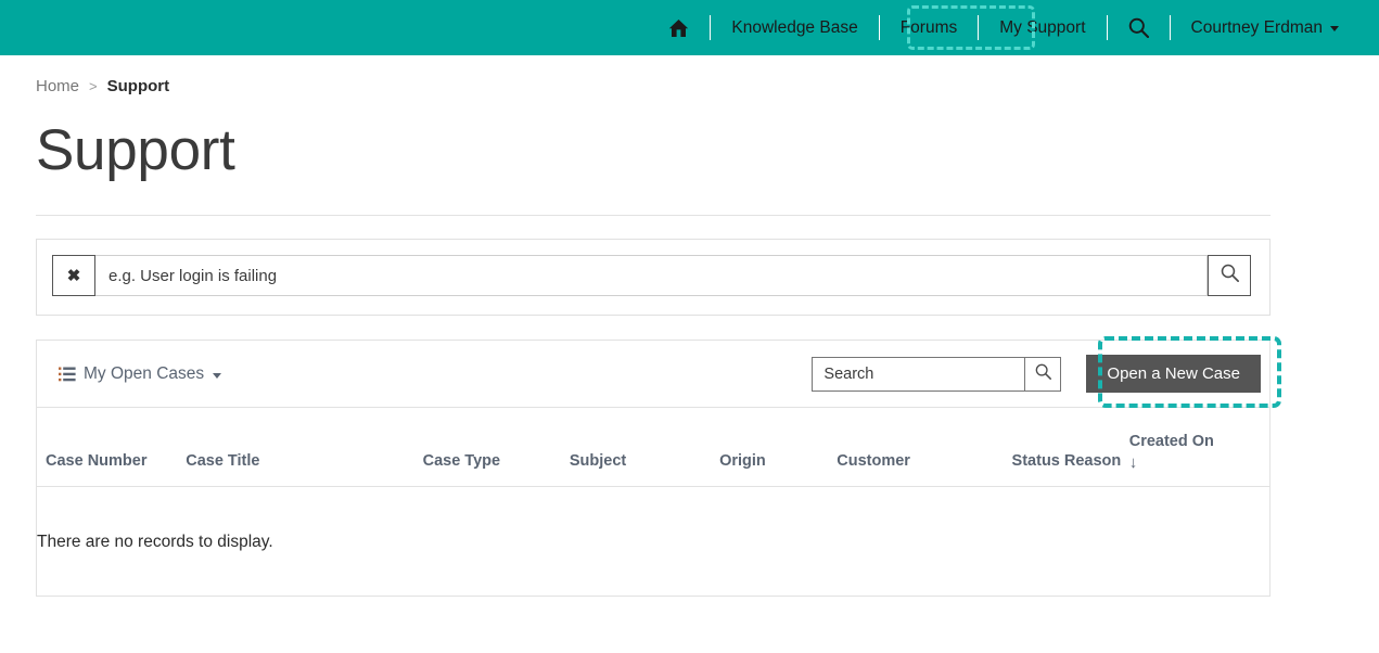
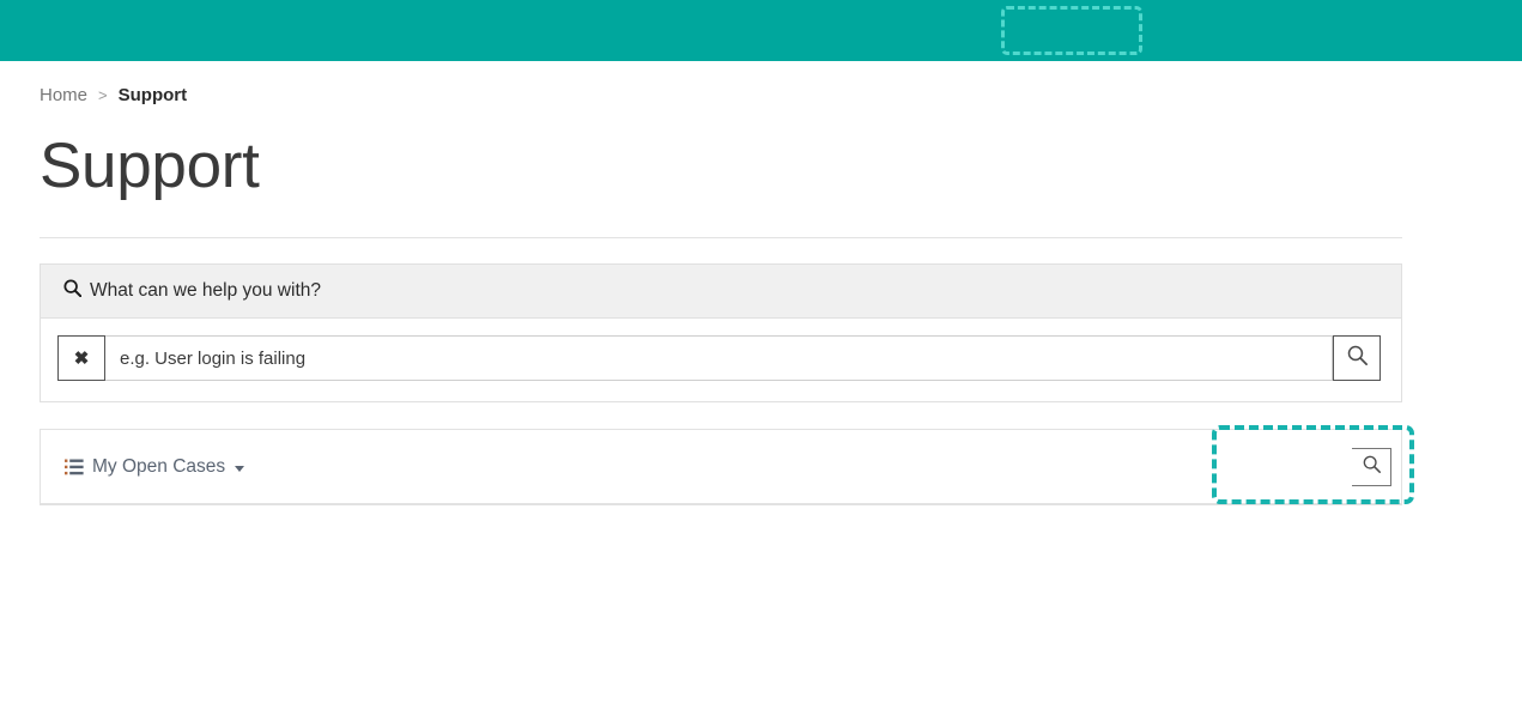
- Knowledge Base
- Forums
- My Support
- Courtney Erdman
  Home
  >
  Support
  Support
+ What can we help you with?
  ✖
  e.g. User login is failing
  My Open Cases
- Search
- Open a New Case
- Case Number	Case Title	Case Type	Subject	Origin	Customer	Status Reason	Created On ↓
- There are no records to display.
